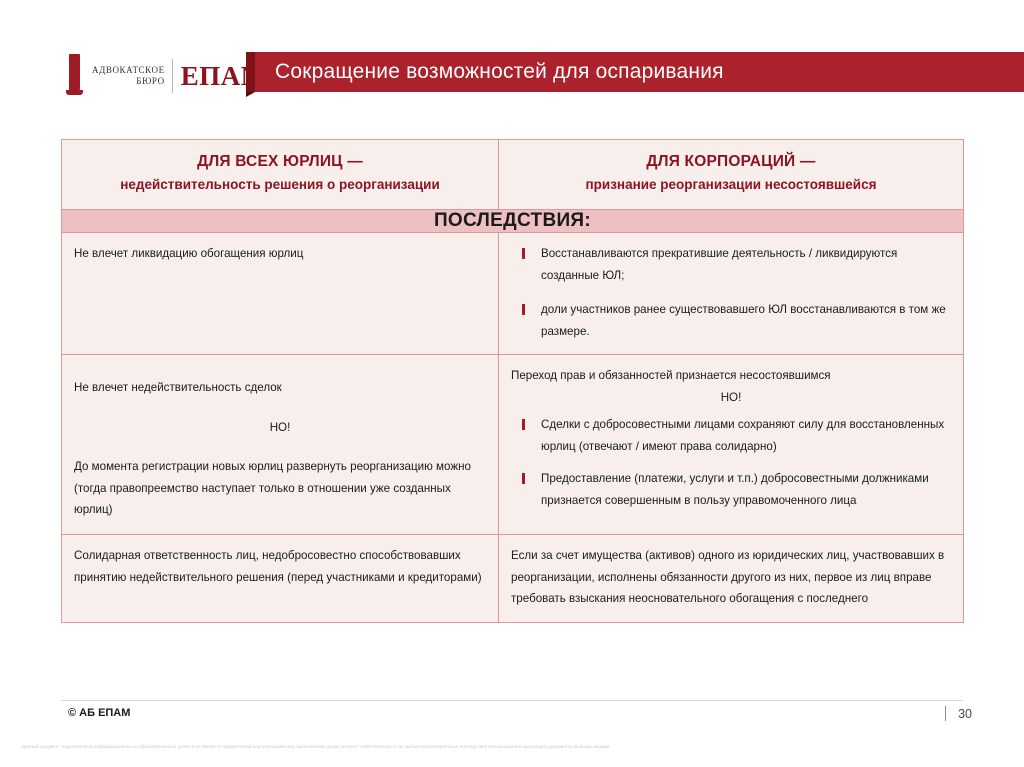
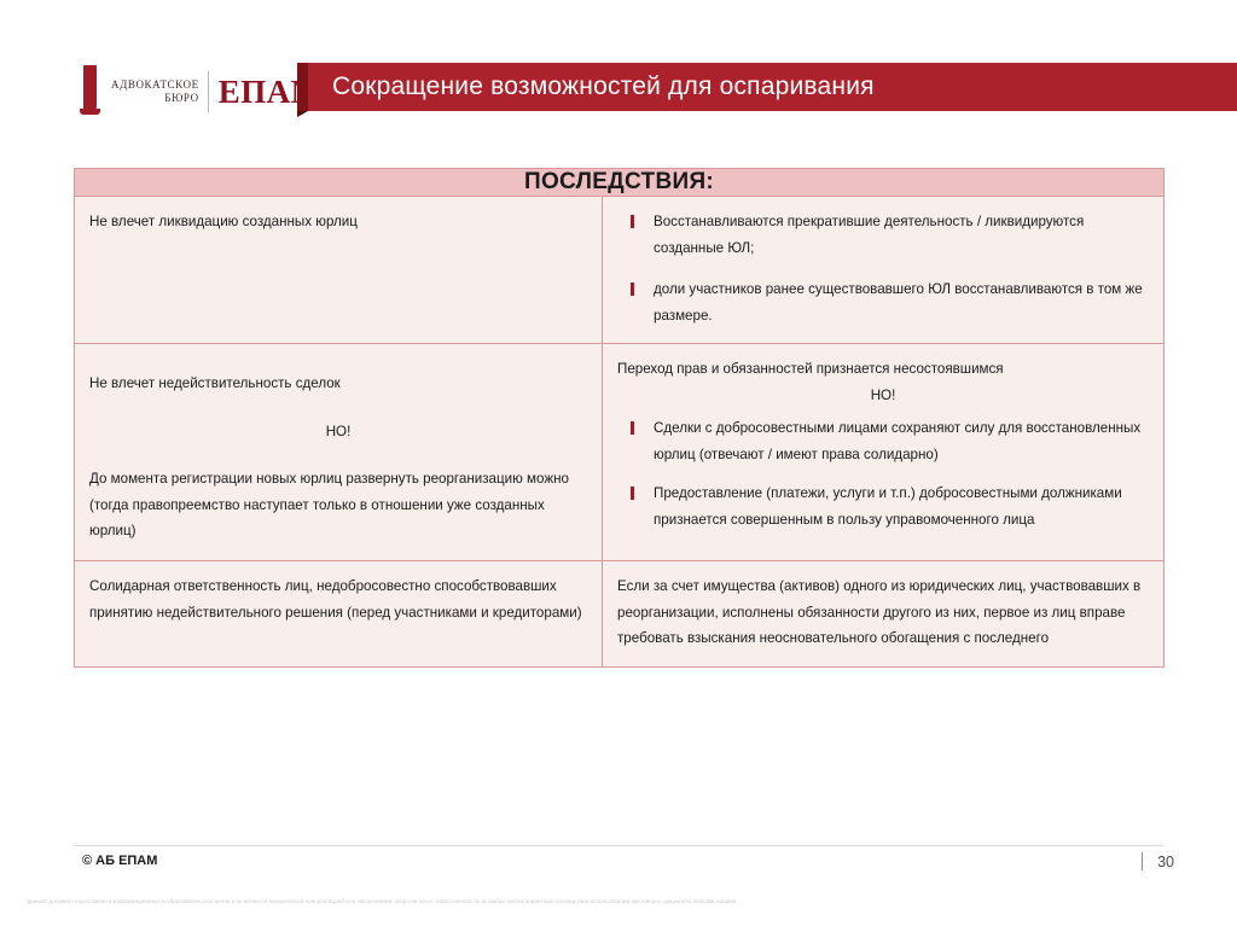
  АДВОКАТСКОЕ
  БЮРО
  ЕПА
  Сокращение возможностей для оспаривания
- ДЛЯ ВСЕХ ЮРЛИЦ — недействительность решения о реорганизации	ДЛЯ КОРПОРАЦИЙ — признание реорганизации несостоявшейся
  ПОСЛЕДСТВИЯ:
- Не влечет ликвидацию обогащения юрлиц	Восстанавливаются прекратившие деятельность / ликвидируются созданные ЮЛ; доли участников ранее существовавшего ЮЛ восстанавливаются в том же размере.
+ Не влечет ликвидацию созданных юрлиц	Восстанавливаются прекратившие деятельность / ликвидируются созданные ЮЛ; доли участников ранее существовавшего ЮЛ восстанавливаются в том же размере.
  Не влечет недействительность сделок НО! До момента регистрации новых юрлиц развернуть реорганизацию можно (тогда правопреемство наступает только в отношении уже созданных юрлиц)	Переход прав и обязанностей признается несостоявшимся НО! Сделки с добросовестными лицами сохраняют силу для восстановленных юрлиц (отвечают / имеют права солидарно) Предоставление (платежи, услуги и т.п.) добросовестными должниками признается совершенным в пользу управомоченного лица
  Солидарная ответственность лиц, недобросовестно способствовавших принятию недействительного решения (перед участниками и кредиторами)	Если за счет имущества (активов) одного из юридических лиц, участвовавших в реорганизации, исполнены обязанности другого из них, первое из лиц вправе требовать взыскания неосновательного обогащения с последнего
  © АБ ЕПАМ
  30
